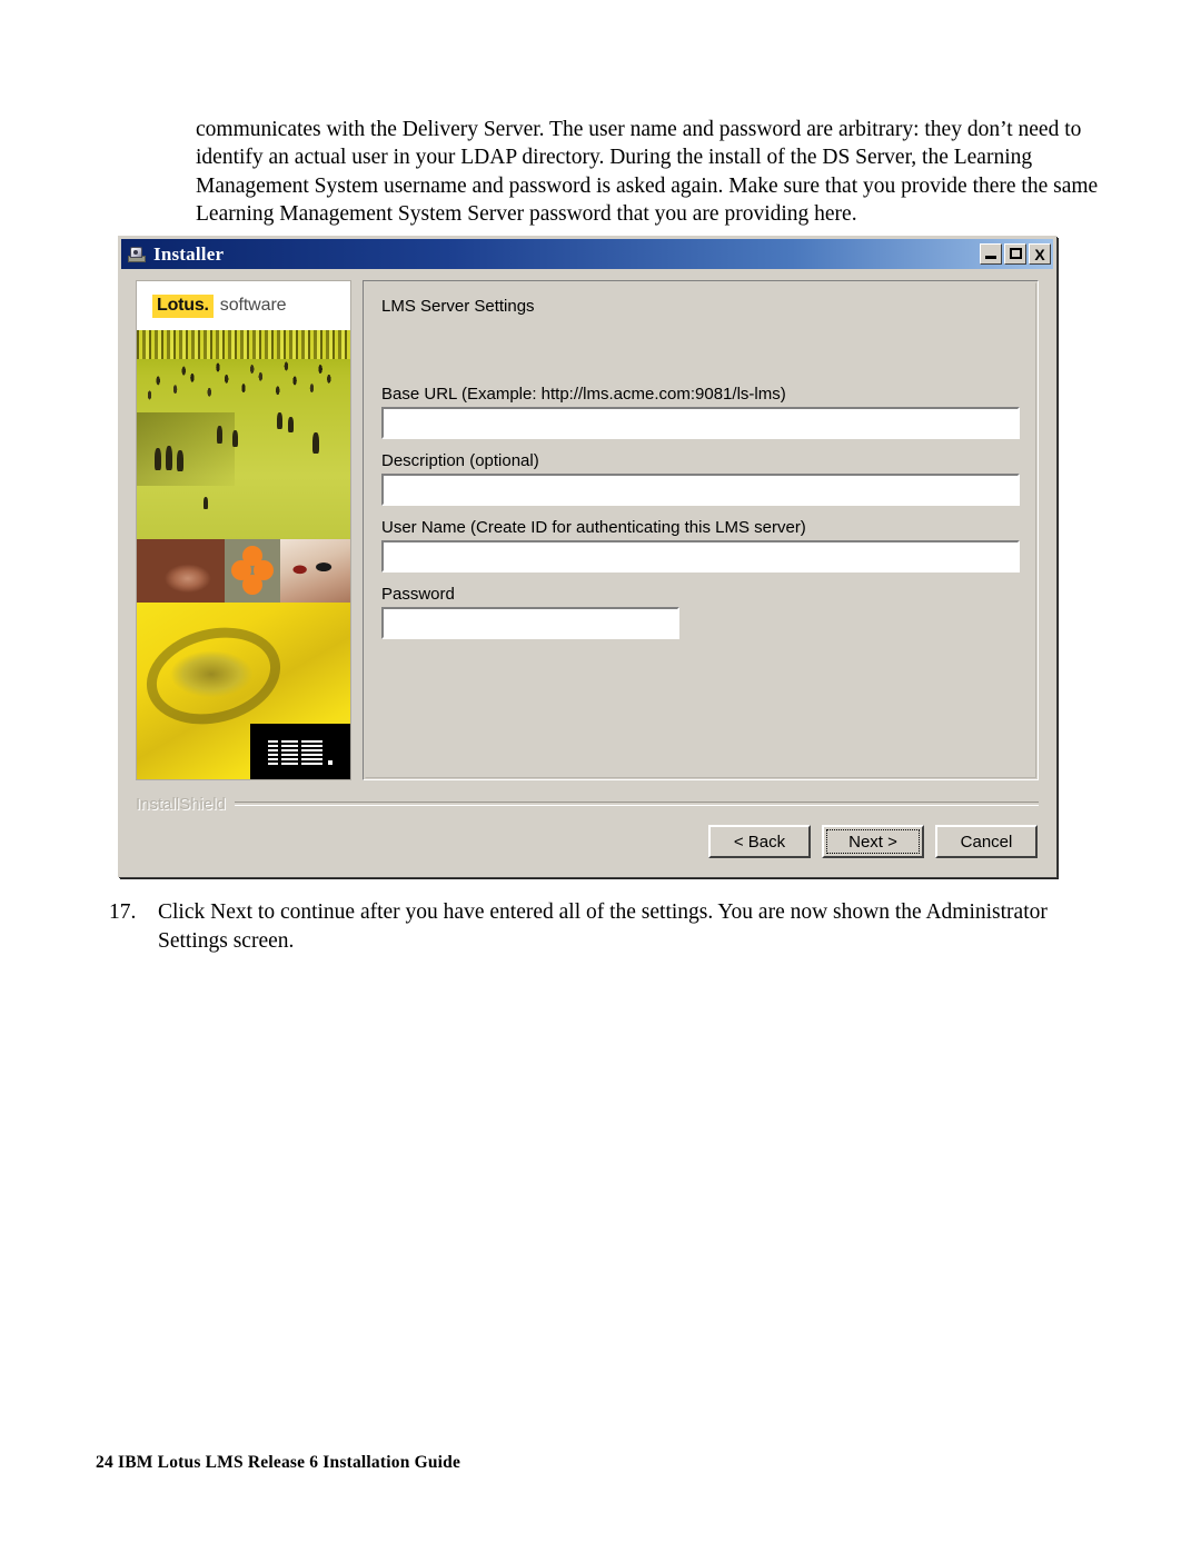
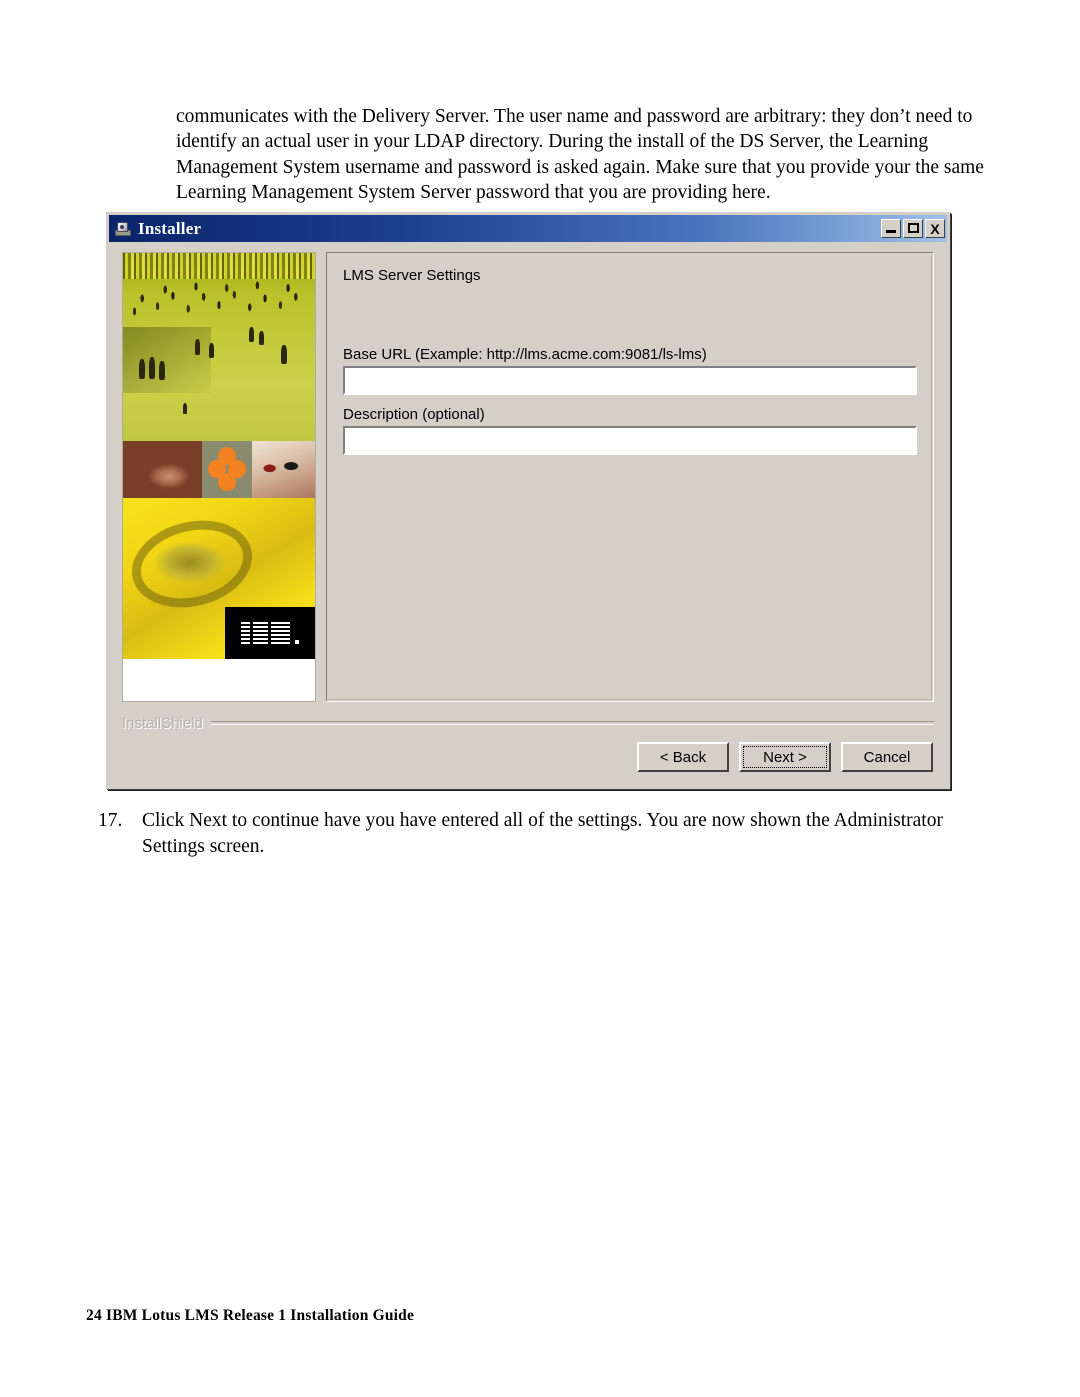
- communicates with the Delivery Server. The user name and password are arbitrary: they don’t need to identify an actual user in your LDAP directory. During the install of the DS Server, the Learning Management System username and password is asked again. Make sure that you provide there the same Learning Management System Server password that you are providing here.
+ communicates with the Delivery Server. The user name and password are arbitrary: they don’t need to identify an actual user in your LDAP directory. During the install of the DS Server, the Learning Management System username and password is asked again. Make sure that you provide your the same Learning Management System Server password that you are providing here.
  Installer
  X
- Lotus.
- software
  LMS Server Settings
  Base URL (Example: http://lms.acme.com:9081/ls-lms)
  Description (optional)
- User Name (Create ID for authenticating this LMS server)
- Password
  InstallShield
  < Back
  Next >
  Cancel
  17.
- Click Next to continue after you have entered all of the settings. You are now shown the Administrator Settings screen.
+ Click Next to continue have you have entered all of the settings. You are now shown the Administrator Settings screen.
- 24 IBM Lotus LMS Release 6 Installation Guide
+ 24 IBM Lotus LMS Release 1 Installation Guide
